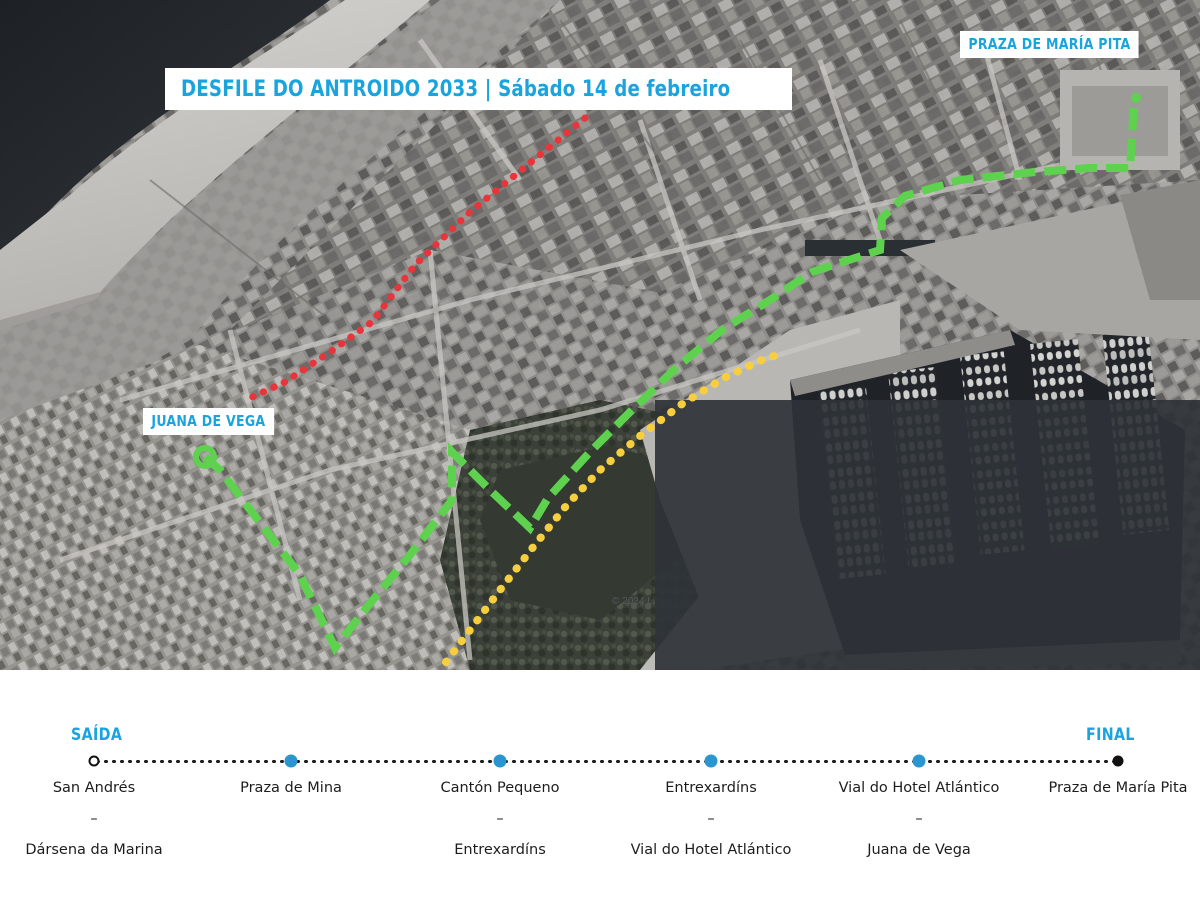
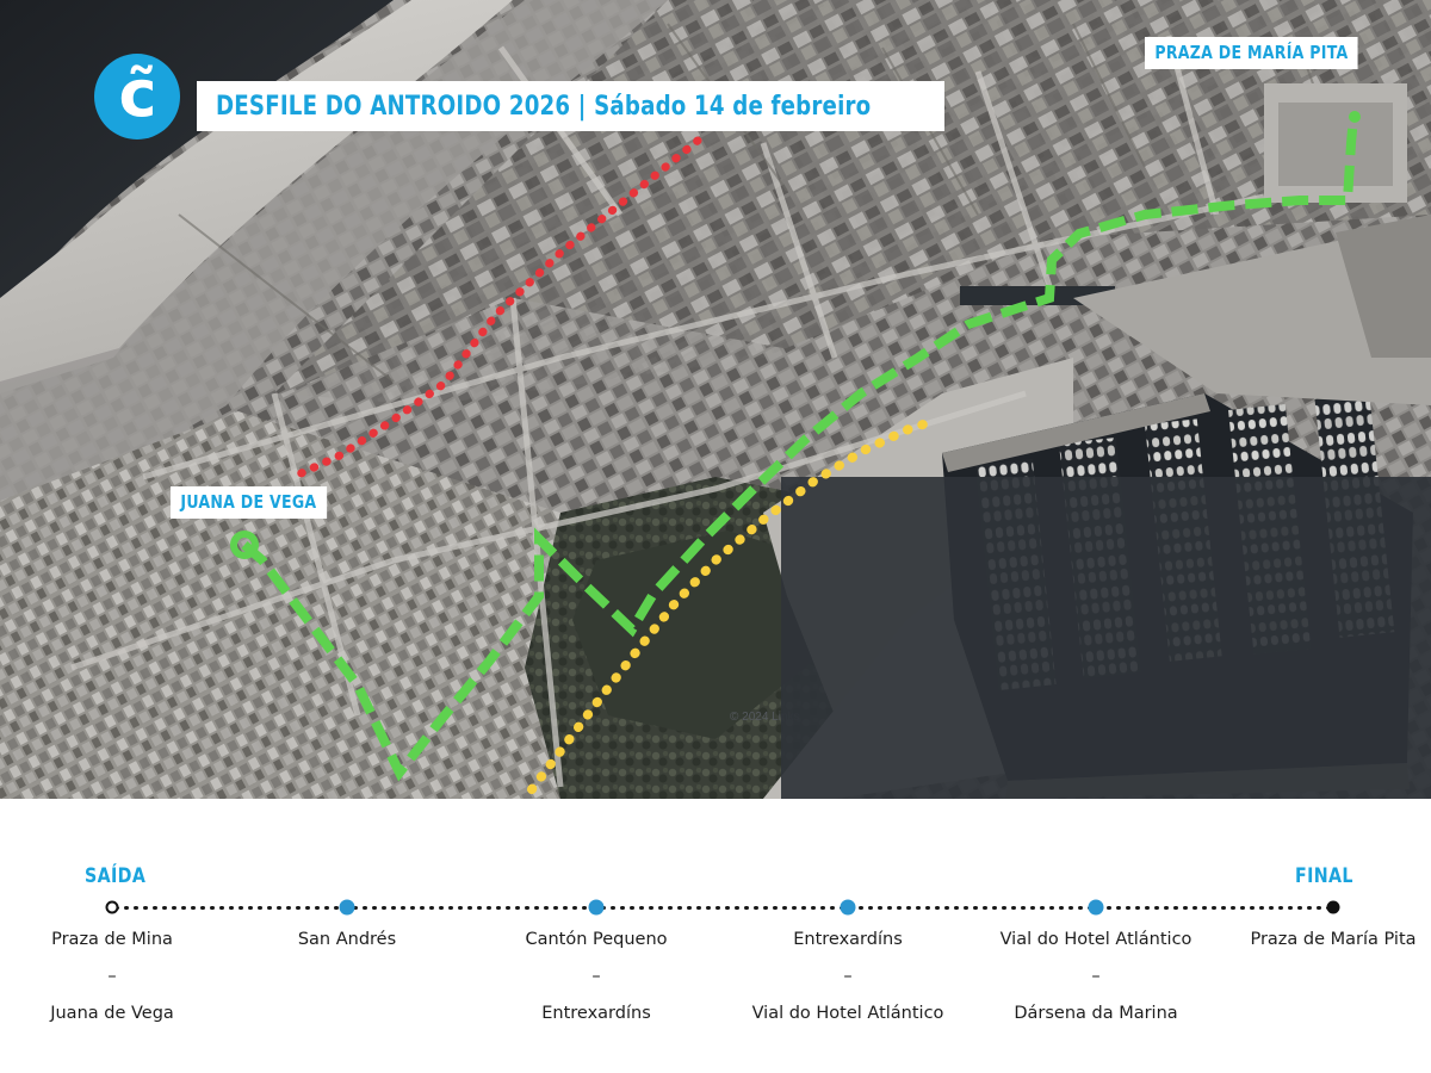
  © 2024 Li
+ c̃
- DESFILE DO ANTROIDO 2033 | Sábado 14 de febreiro
+ DESFILE DO ANTROIDO 2026 | Sábado 14 de febreiro
  PRAZA DE MARÍA PITA
  JUANA DE VEGA
  SAÍDA
  FINAL
- San Andrés
+ Praza de Mina
  –
- Dársena da Marina
+ Juana de Vega
- Praza de Mina
+ San Andrés
  Cantón Pequeno
  –
  Entrexardíns
  Entrexardíns
  –
  Vial do Hotel Atlántico
  Vial do Hotel Atlántico
  –
- Juana de Vega
+ Dársena da Marina
  Praza de María Pita
